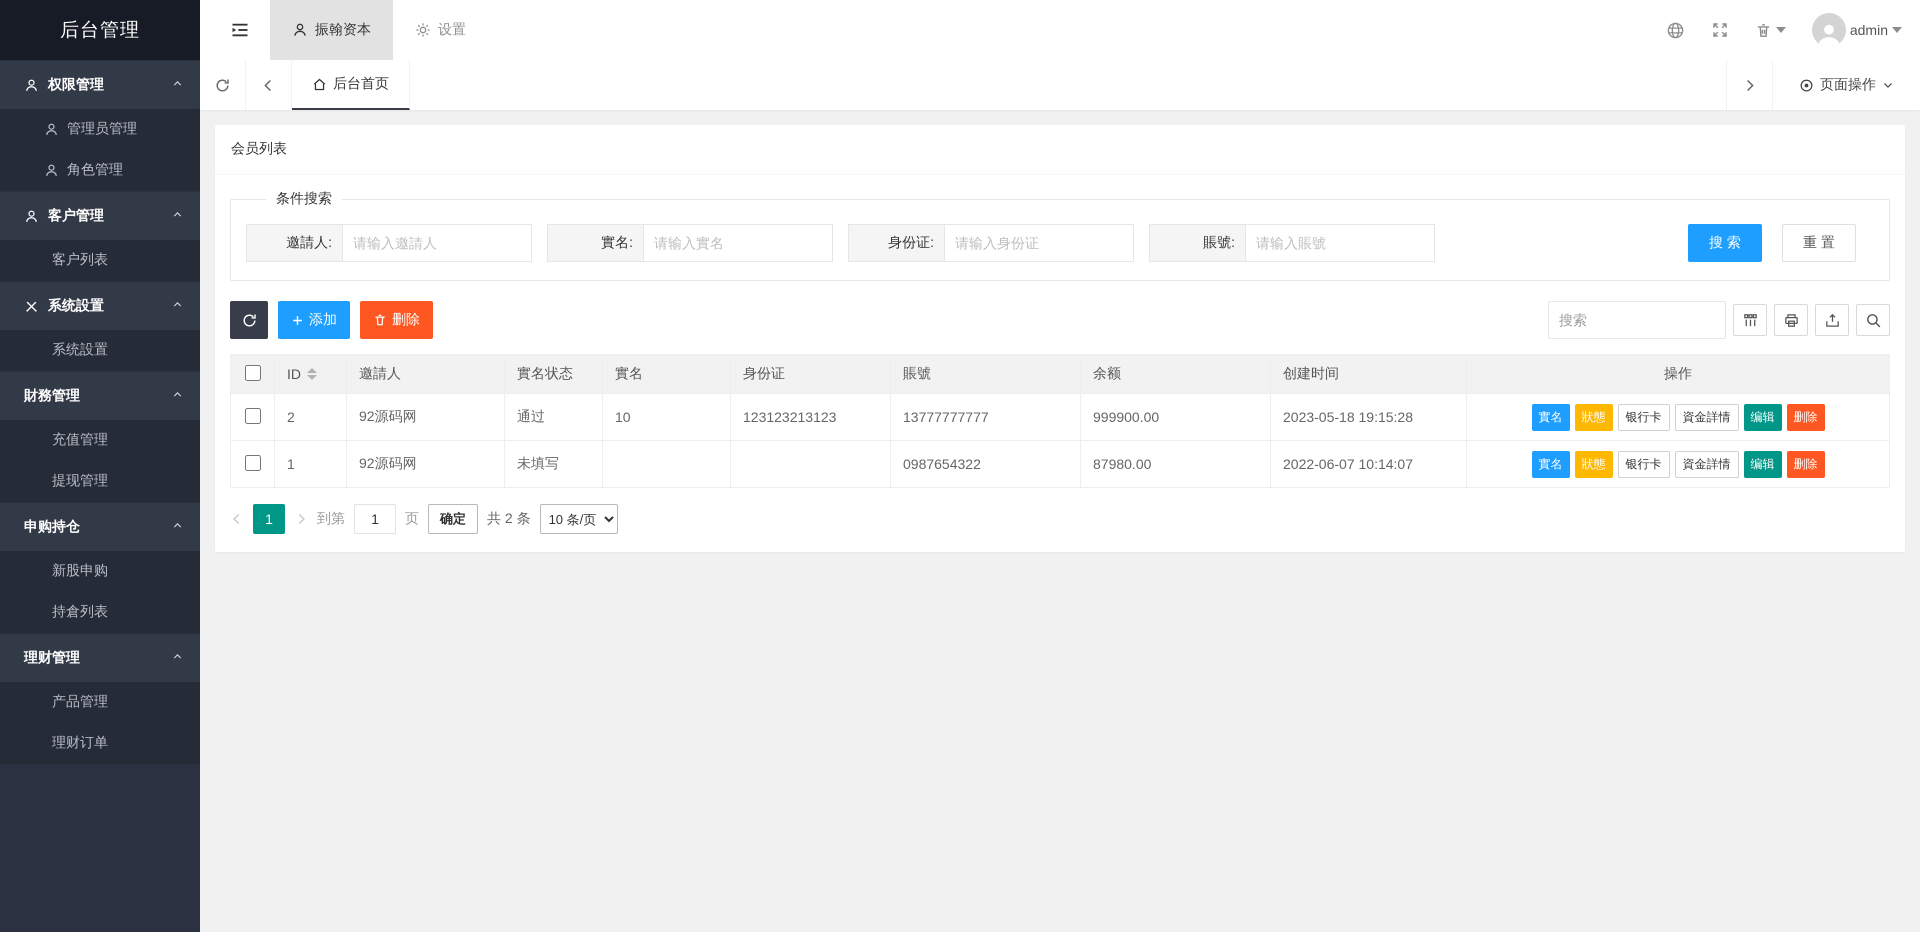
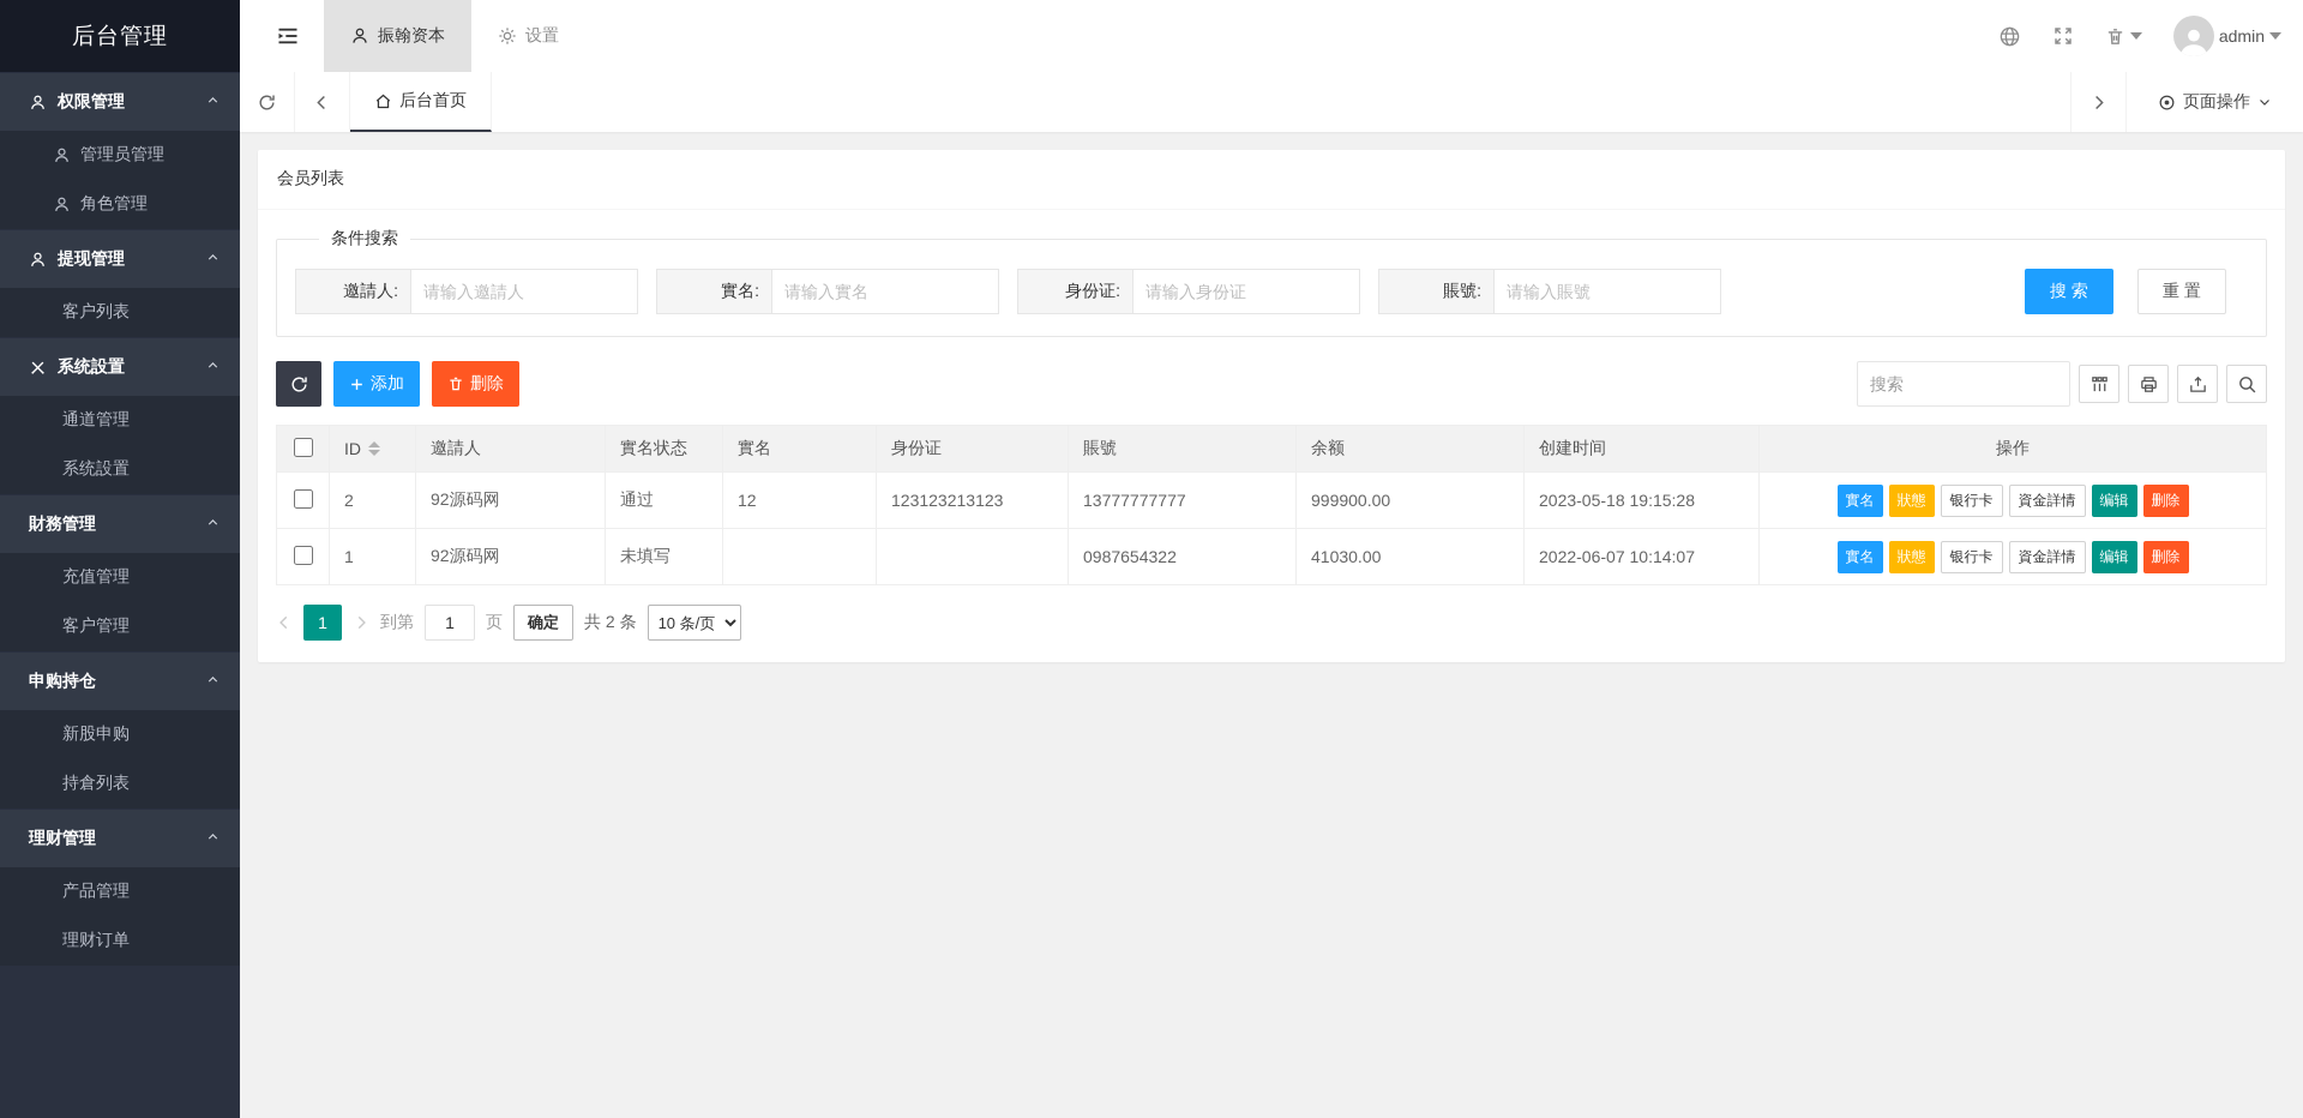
  后台管理
  权限管理
  管理员管理
  角色管理
- 客户管理
+ 提现管理
  客户列表
  系统設置
+ 通道管理
  系统設置
  財務管理
  充值管理
- 提现管理
+ 客户管理
  申购持仓
  新股申购
  持倉列表
  理财管理
  产品管理
  理财订单
  振翰资本
  设置
  admin
  后台首页
  页面操作
  会员列表
  条件搜索
  邀請人:
  请输入邀請人
  實名:
  请输入實名
  身份证:
  请输入身份证
  賬號:
  请输入賬號
  搜 索
  重 置
  添加
  删除
  搜索
  	ID	邀請人	實名状态	實名	身份证	賬號	余额	创建时间	操作
- 	2	92源码网	通过	10	123123213123	13777777777	999900.00	2023-05-18 19:15:28	實名 狀態 银行卡 資金詳情 编辑 删除
+ 	2	92源码网	通过	12	123123213123	13777777777	999900.00	2023-05-18 19:15:28	實名 狀態 银行卡 資金詳情 编辑 删除
- 	1	92源码网	未填写			0987654322	87980.00	2022-06-07 10:14:07	實名 狀態 银行卡 資金詳情 编辑 删除
+ 	1	92源码网	未填写			0987654322	41030.00	2022-06-07 10:14:07	實名 狀態 银行卡 資金詳情 编辑 删除
  1
  到第
  1
  页
  确定
  共 2 条
  10 条/页
